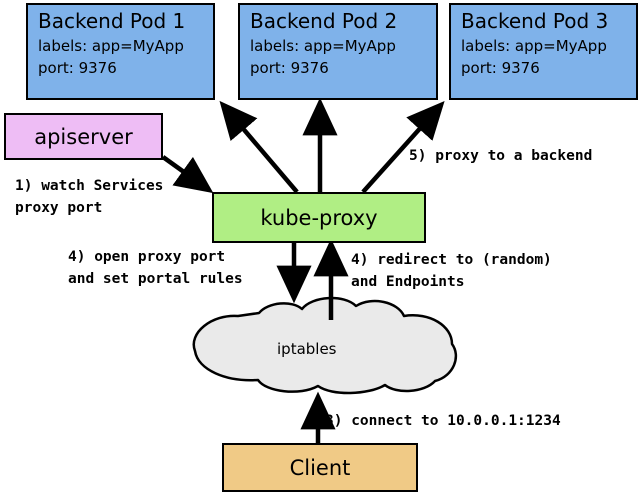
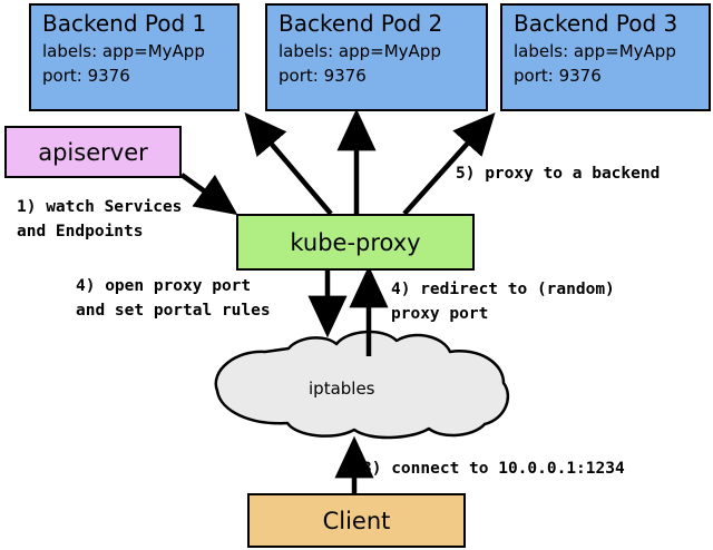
  Backend Pod 1
  labels: app=MyApp
  port: 9376
  Backend Pod 2
  labels: app=MyApp
  port: 9376
  Backend Pod 3
  labels: app=MyApp
  port: 9376
  apiserver
  kube-proxy
  Client
  iptables
  1) watch Services
- proxy port
+ and Endpoints
  4) open proxy port
  and set portal rules
  3) connect to 10.0.0.1:1234
  4) redirect to (random)
- and Endpoints
+ proxy port
  5) proxy to a backend
